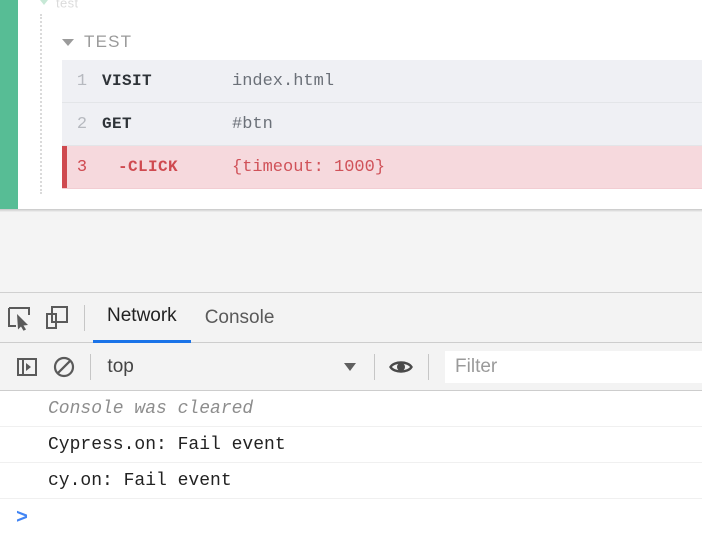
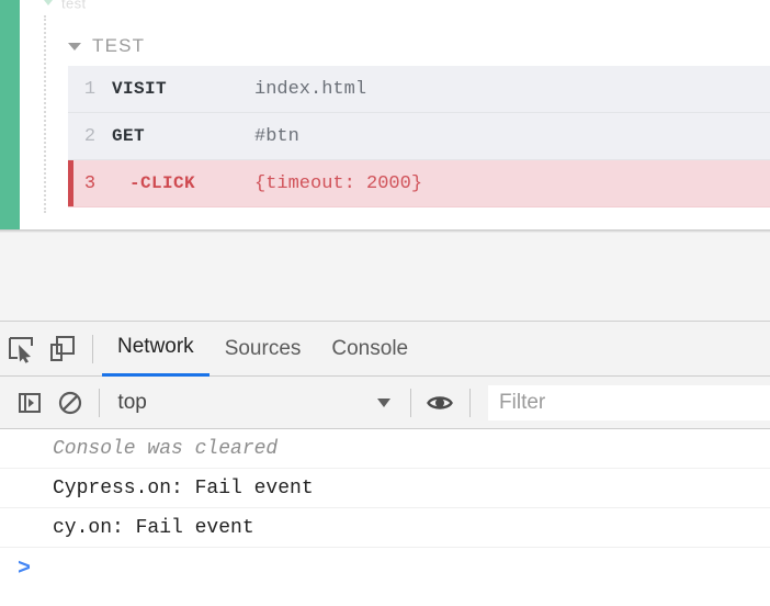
  test
  TEST
  1
  VISIT
  index.html
  2
  GET
  #btn
  3
  -CLICK
- {timeout: 1000}
+ {timeout: 2000}
  Network
+ Sources
  Console
  top
  Filter
  Console was cleared
  Cypress.on: Fail event
  cy.on: Fail event
  >
